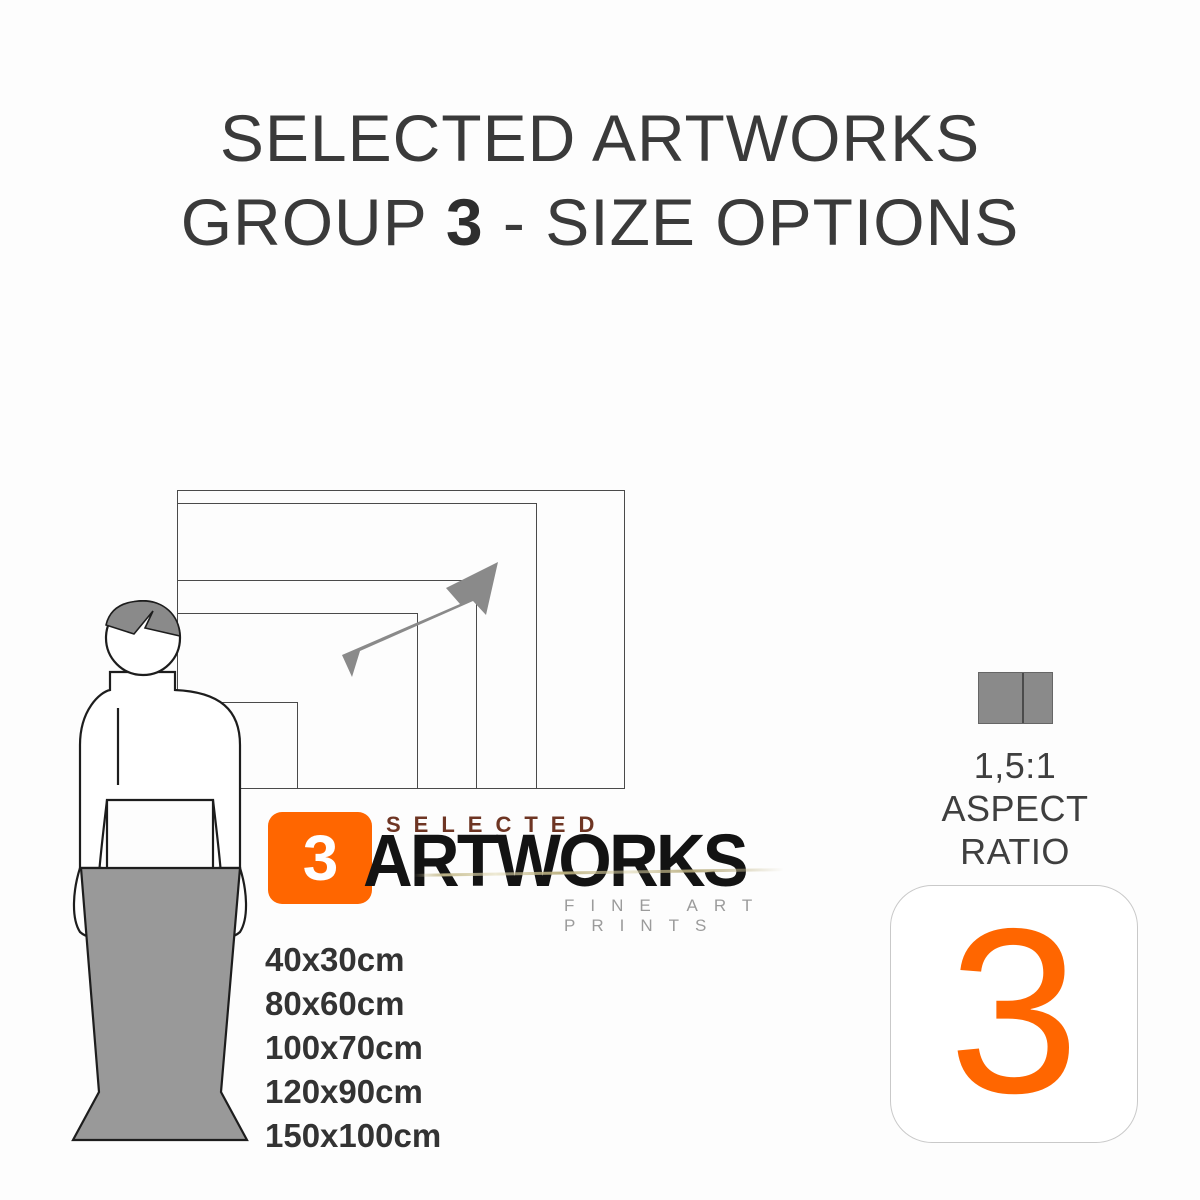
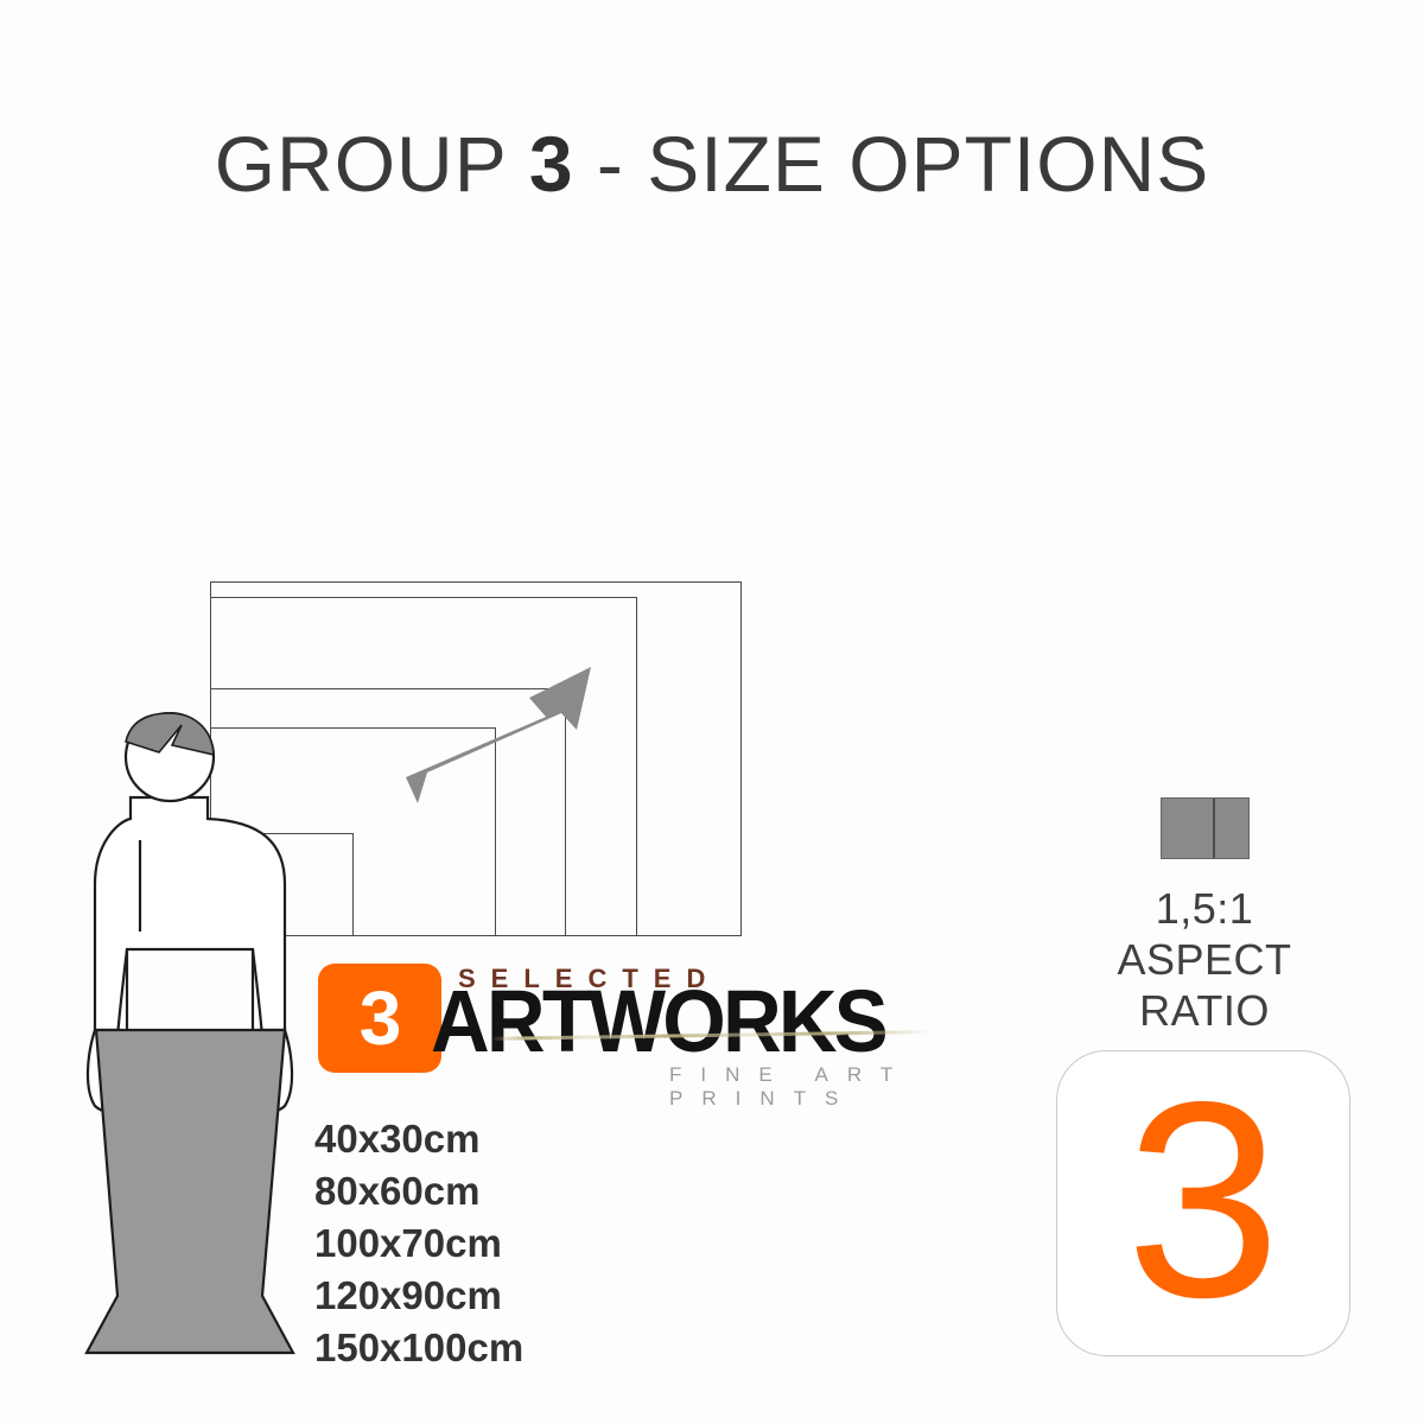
- SELECTED ARTWORKS
  GROUP 3 - SIZE OPTIONS
  3
  SELECTED
  ARTWORKS
  FINE ART PRINTS
  40x30cm
  80x60cm
  100x70cm
  120x90cm
  150x100cm
  1,5:1
  ASPECT
  RATIO
  3
